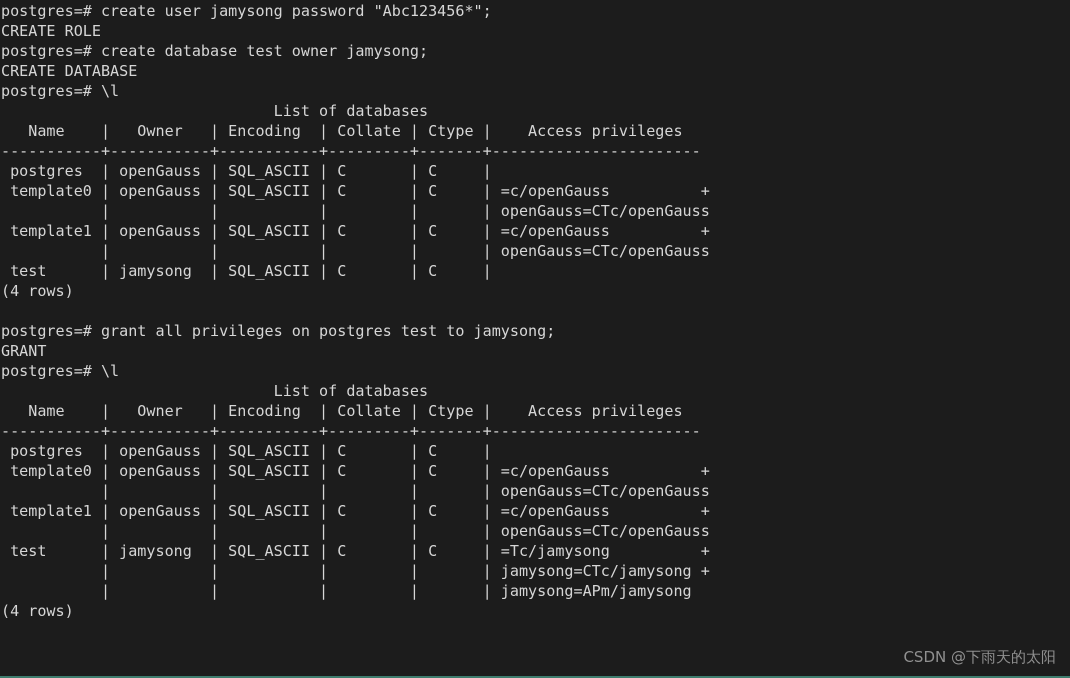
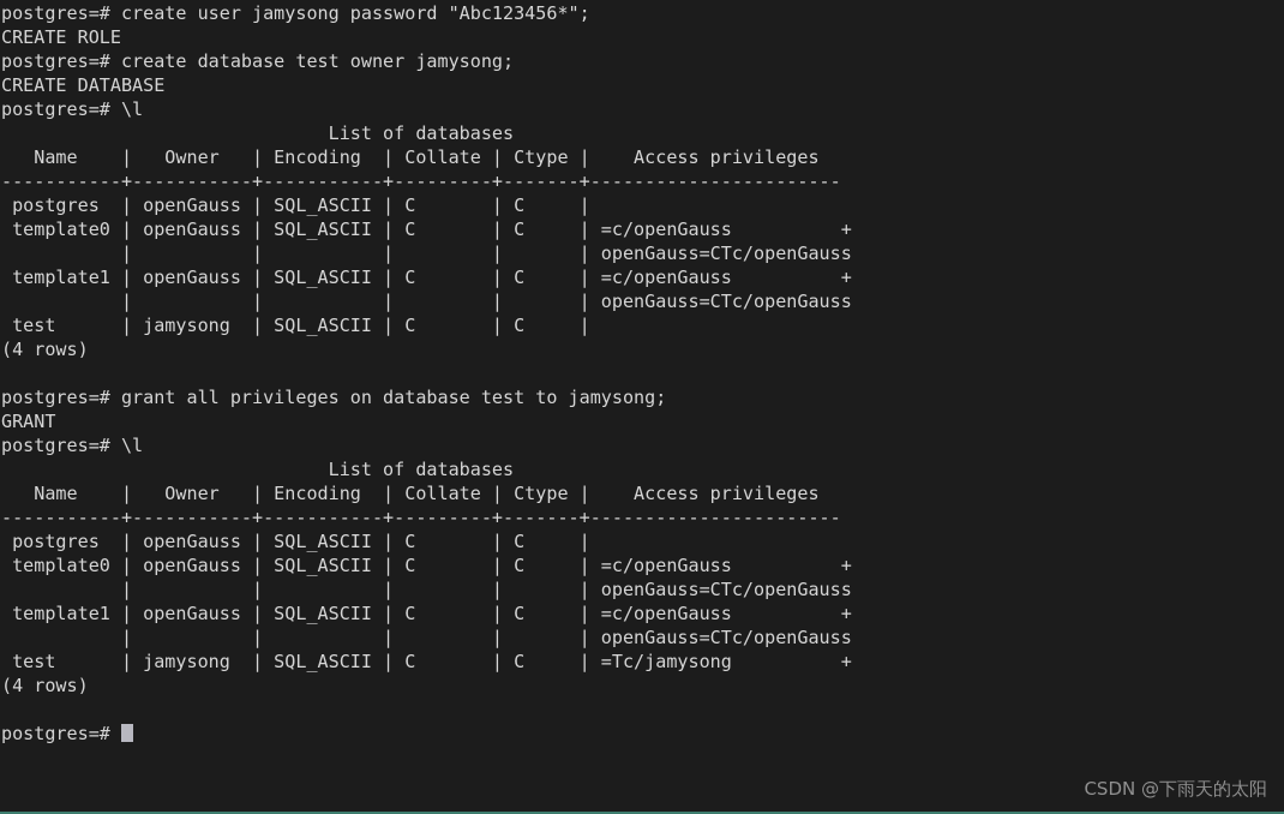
  postgres=# create user jamysong password "Abc123456*";
  CREATE ROLE
  postgres=# create database test owner jamysong;
  CREATE DATABASE
  postgres=# \l
  List of databases
  Name | Owner | Encoding | Collate | Ctype | Access privileges
  -----------+-----------+-----------+---------+-------+-----------------------
  postgres | openGauss | SQL_ASCII | C | C |
  template0 | openGauss | SQL_ASCII | C | C | =c/openGauss +
  | | | | | openGauss=CTc/openGauss
  template1 | openGauss | SQL_ASCII | C | C | =c/openGauss +
  | | | | | openGauss=CTc/openGauss
  test | jamysong | SQL_ASCII | C | C |
  (4 rows)
- postgres=# grant all privileges on postgres test to jamysong;
+ postgres=# grant all privileges on database test to jamysong;
  GRANT
  postgres=# \l
  List of databases
  Name | Owner | Encoding | Collate | Ctype | Access privileges
  -----------+-----------+-----------+---------+-------+-----------------------
  postgres | openGauss | SQL_ASCII | C | C |
  template0 | openGauss | SQL_ASCII | C | C | =c/openGauss +
  | | | | | openGauss=CTc/openGauss
  template1 | openGauss | SQL_ASCII | C | C | =c/openGauss +
  | | | | | openGauss=CTc/openGauss
  test | jamysong | SQL_ASCII | C | C | =Tc/jamysong +
- | | | | | jamysong=CTc/jamysong +
- | | | | | jamysong=APm/jamysong
  (4 rows)
+ postgres=#
  CSDN @下雨天的太阳
